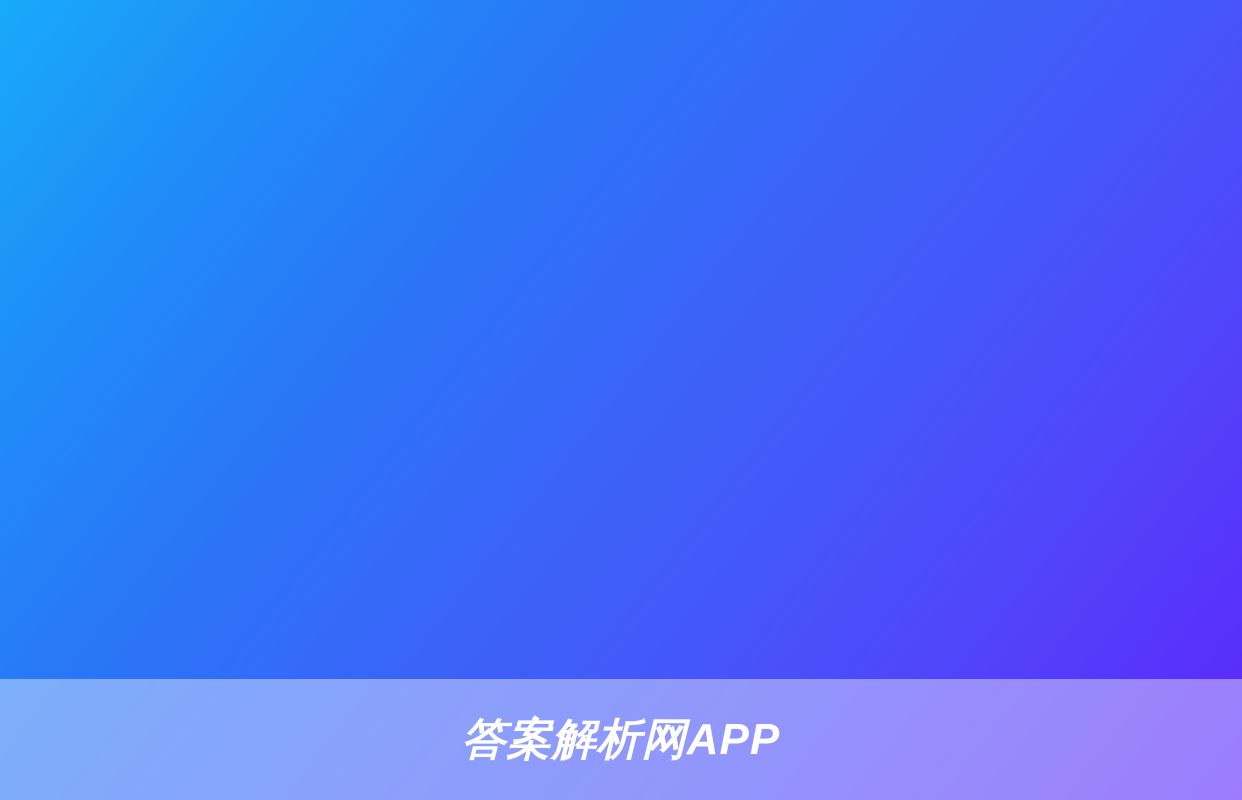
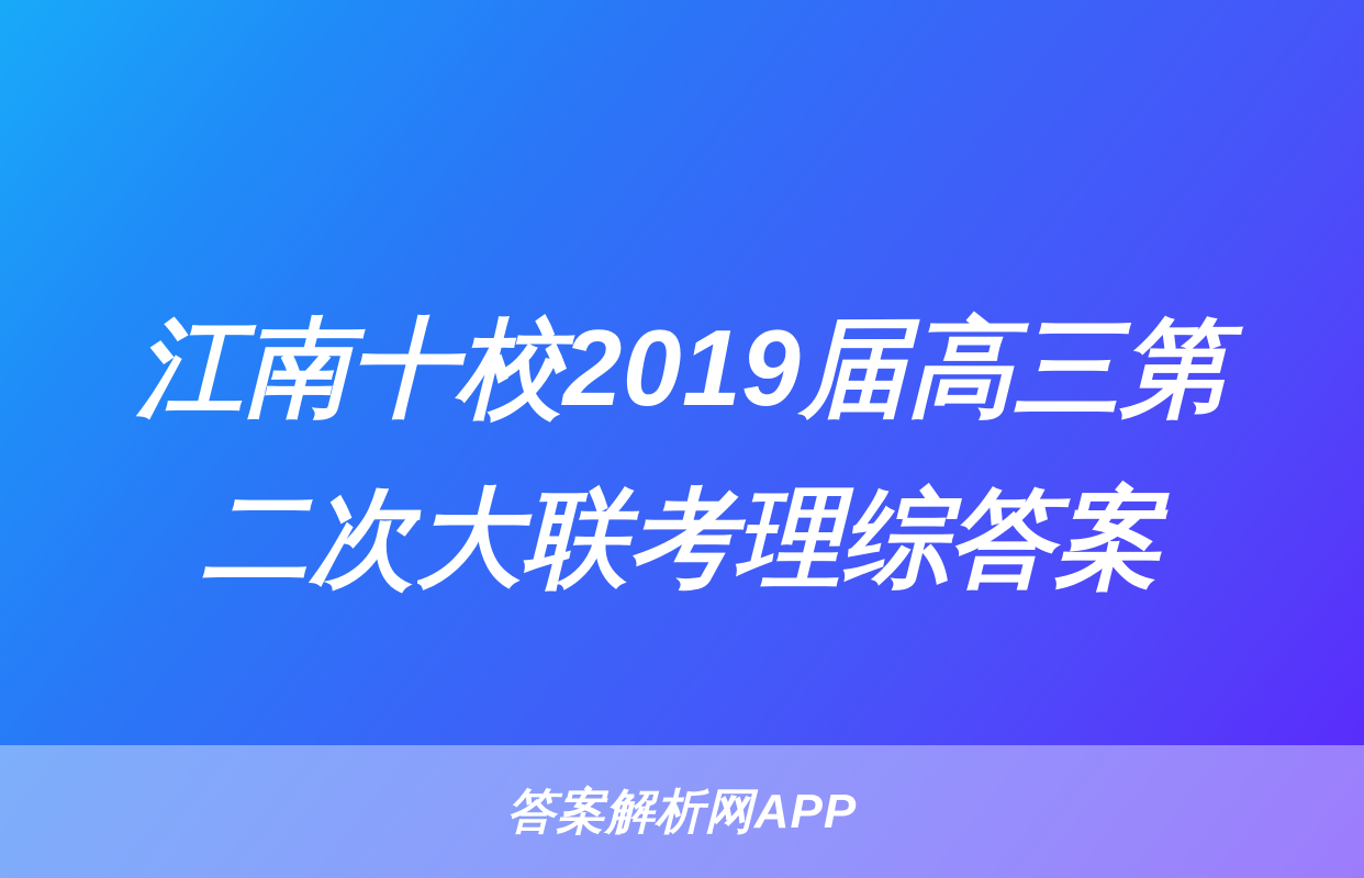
+ 江南十校2019届高三第
+ 二次大联考理综答案
  答案解析网APP
